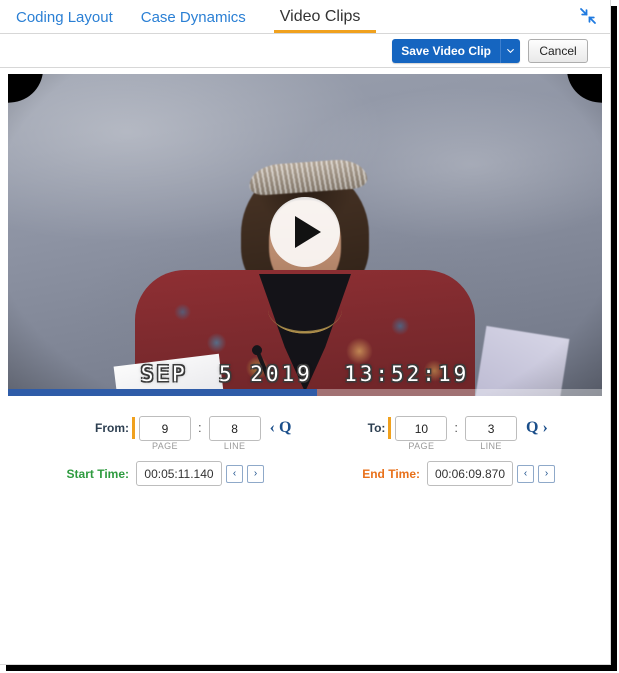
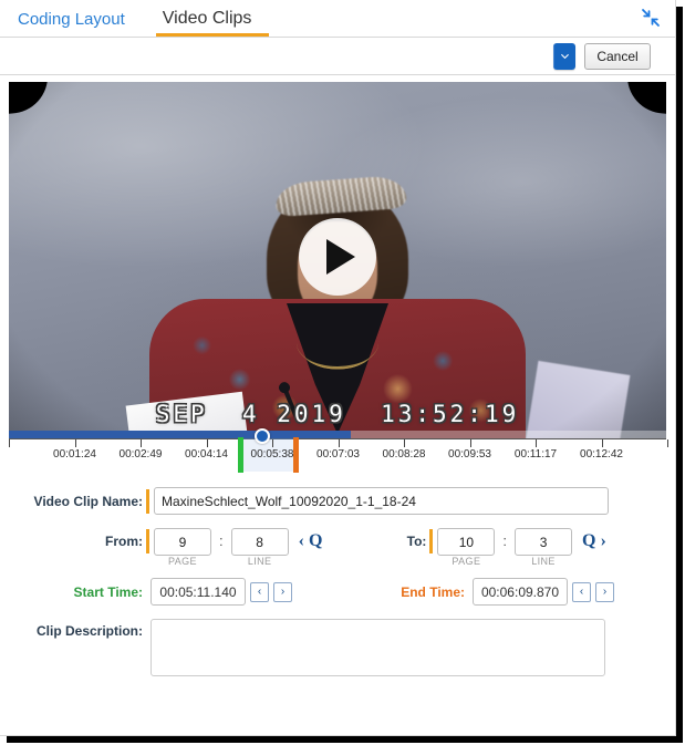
  Coding Layout
- Case Dynamics
  Video Clips
- Save Video Clip
  Cancel
- SEP 5 2019 13:52:19
+ SEP 4 2019 13:52:19
+ 00:01:24
+ 00:02:49
+ 00:04:14
+ 00:05:38
+ 00:07:03
+ 00:08:28
+ 00:09:53
+ 00:11:17
+ 00:12:42
+ Video Clip Name:
+ MaxineSchlect_Wolf_10092020_1-1_18-24
  From:
  9
  PAGE
  :
  8
  LINE
  ‹ Q
  To:
  10
  PAGE
  :
  3
  LINE
  Q ›
  Start Time:
  00:05:11.140
  ‹
  ›
  End Time:
  00:06:09.870
  ‹
  ›
+ Clip Description:
